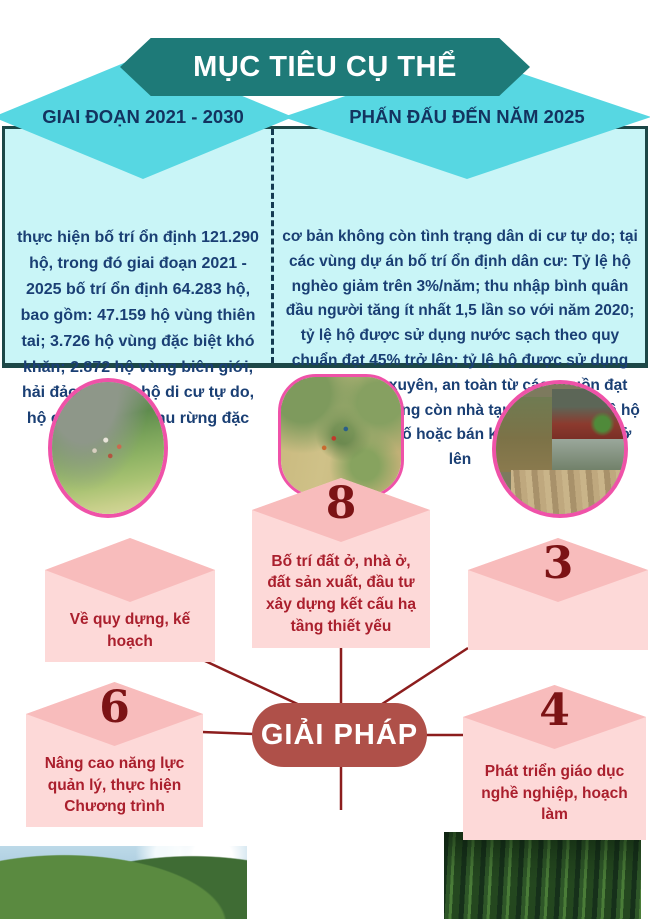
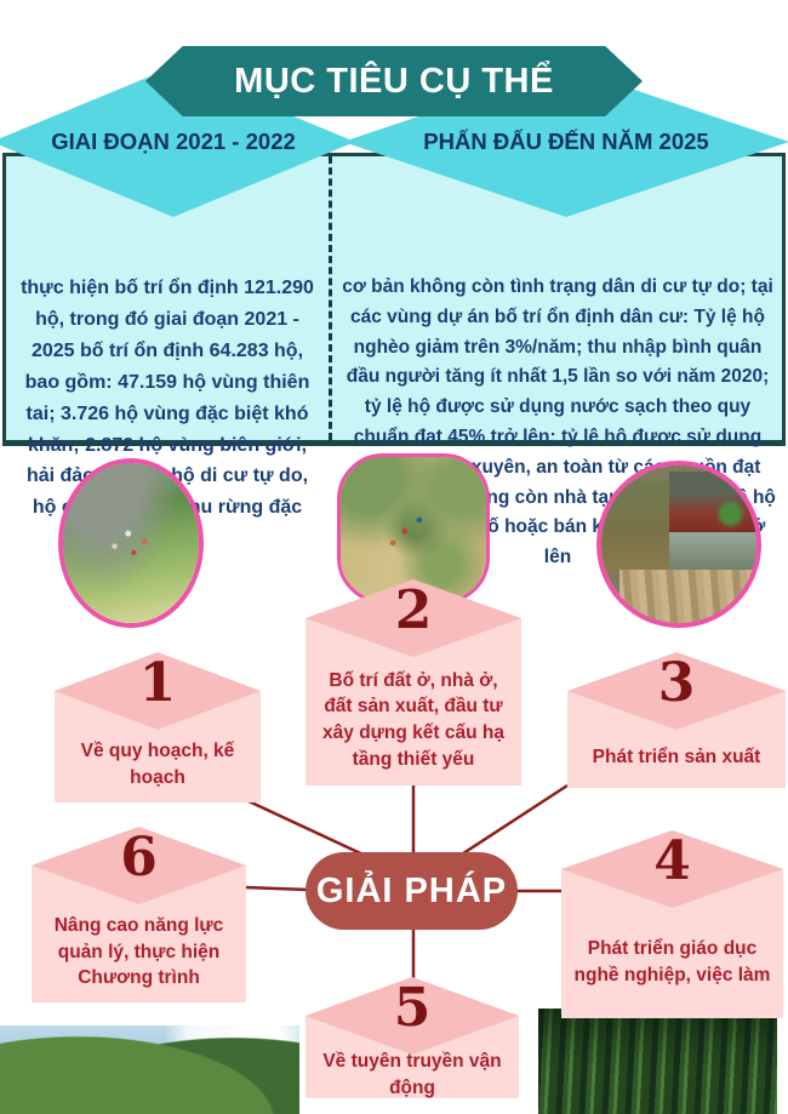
- GIAI ĐOẠN 2021 - 2030
+ GIAI ĐOẠN 2021 - 2022
  PHẤN ĐẤU ĐẾN NĂM 2025
  thực hiện bố trí ổn định 121.290 hộ, trong đó giai đoạn 2021 - 2025 bố trí ổn định 64.283 hộ, bao gồm: 47.159 hộ vùng thiên tai; 3.726 hộ vùng đặc biệt khó khăn; 2.872 hộ vùng biên giới, hải đảo hộ di cư tự do, hộ chu rừng đặc
  cơ bản không còn tình trạng dân di cư tự do; tại các vùng dự án bố trí ổn định dân cư: Tỷ lệ hộ nghèo giảm trên 3%/năm; thu nhập bình quân đầu người tăng ít nhất 1,5 lần so với năm 2020; tỷ lệ hộ được sử dụng nước sạch theo quy chuẩn đạt 45% trở lên; tỷ lệ hộ được sử dụng xuyên, an toànt ng còn nhà t hộ ố hoặc bán kở lên
  MỤC TIÊU CỤ THỂ
+ 1
- Về quy dựng, kế hoạch
+ Về quy hoạch, kế hoạch
- 8
+ 2
  Bố trí đất ở, nhà ở, đất sản xuất, đầu tư xây dựng kết cấu hạ tầng thiết yếu
  3
+ Phát triển sản xuất
  6
  Nâng cao năng lực quản lý, thực hiện Chương trình
  4
- Phát triển giáo dục nghề nghiệp, hoạch làm
+ Phát triển giáo dục nghề nghiệp, việc làm
+ 5
+ Về tuyên truyền vận động
  GIẢI PHÁP
